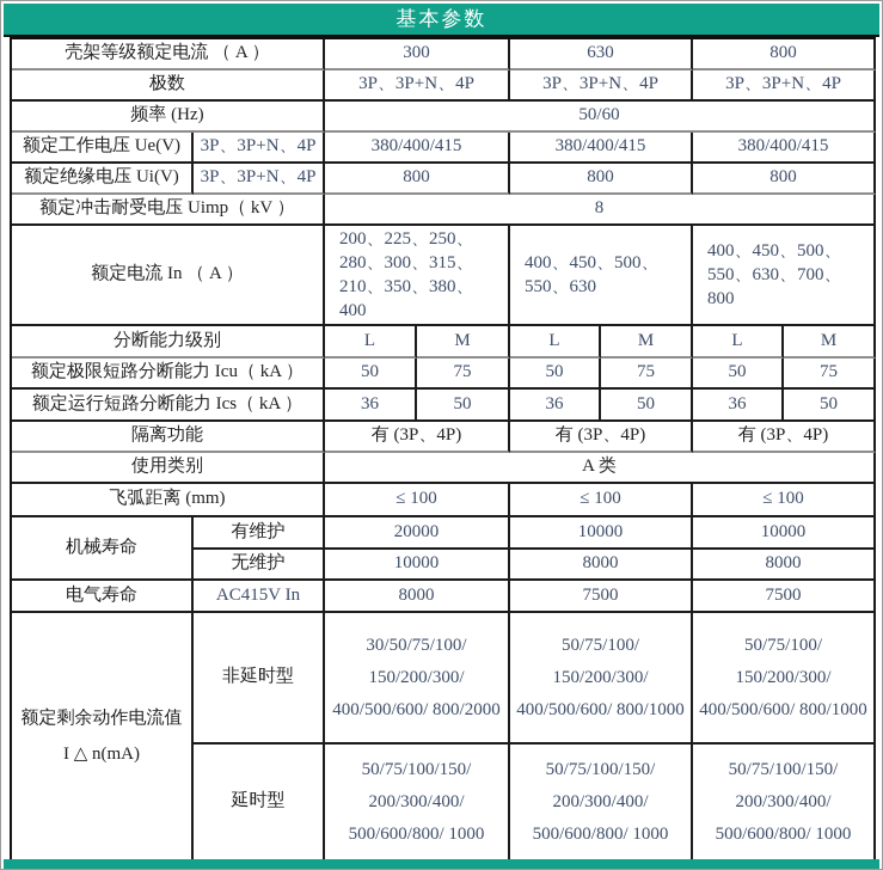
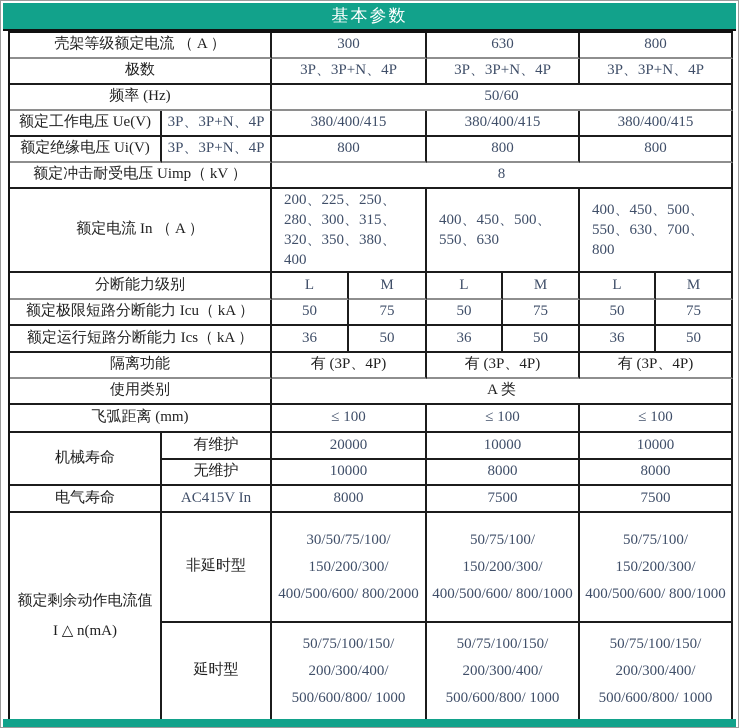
  基本参数
  壳架等级额定电流 （ A ）	300	630	800
  极数	3P、3P+N、4P	3P、3P+N、4P	3P、3P+N、4P
  频率 (Hz)	50/60
  额定工作电压 Ue(V)	3P、3P+N、4P	380/400/415	380/400/415	380/400/415
  额定绝缘电压 Ui(V)	3P、3P+N、4P	800	800	800
  额定冲击耐受电压 Uimp（ kV ）	8
- 额定电流 In （ A ）	200、225、250、 280、300、315、 210、350、380、 400	400、450、500、 550、630	400、450、500、 550、630、700、 800
+ 额定电流 In （ A ）	200、225、250、 280、300、315、 320、350、380、 400	400、450、500、 550、630	400、450、500、 550、630、700、 800
  分断能力级别	L	M	L	M	L	M
  额定极限短路分断能力 Icu（ kA ）	50	75	50	75	50	75
  额定运行短路分断能力 Ics（ kA ）	36	50	36	50	36	50
  隔离功能	有 (3P、4P)	有 (3P、4P)	有 (3P、4P)
  使用类别	A 类
  飞弧距离 (mm)	≤ 100	≤ 100	≤ 100
  机械寿命	有维护	20000	10000	10000
  无维护	10000	8000	8000
  电气寿命	AC415V In	8000	7500	7500
  额定剩余动作电流值 I △ n(mA)	非延时型	30/50/75/100/ 150/200/300/ 400/500/600/ 800/2000	50/75/100/ 150/200/300/ 400/500/600/ 800/1000	50/75/100/ 150/200/300/ 400/500/600/ 800/1000
  延时型	50/75/100/150/ 200/300/400/ 500/600/800/ 1000	50/75/100/150/ 200/300/400/ 500/600/800/ 1000	50/75/100/150/ 200/300/400/ 500/600/800/ 1000
